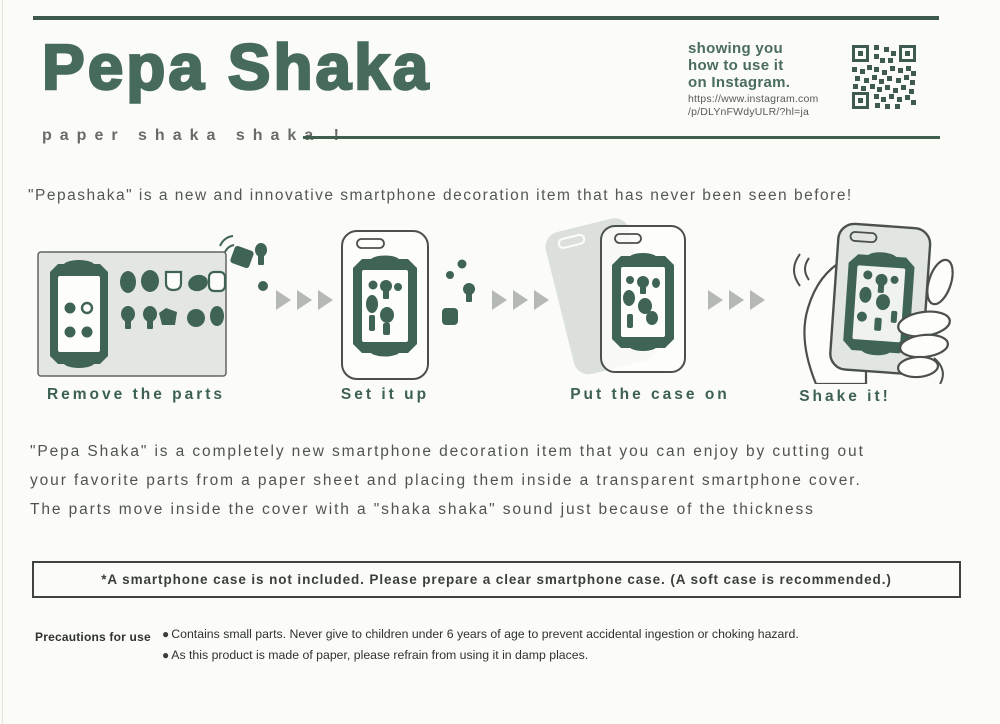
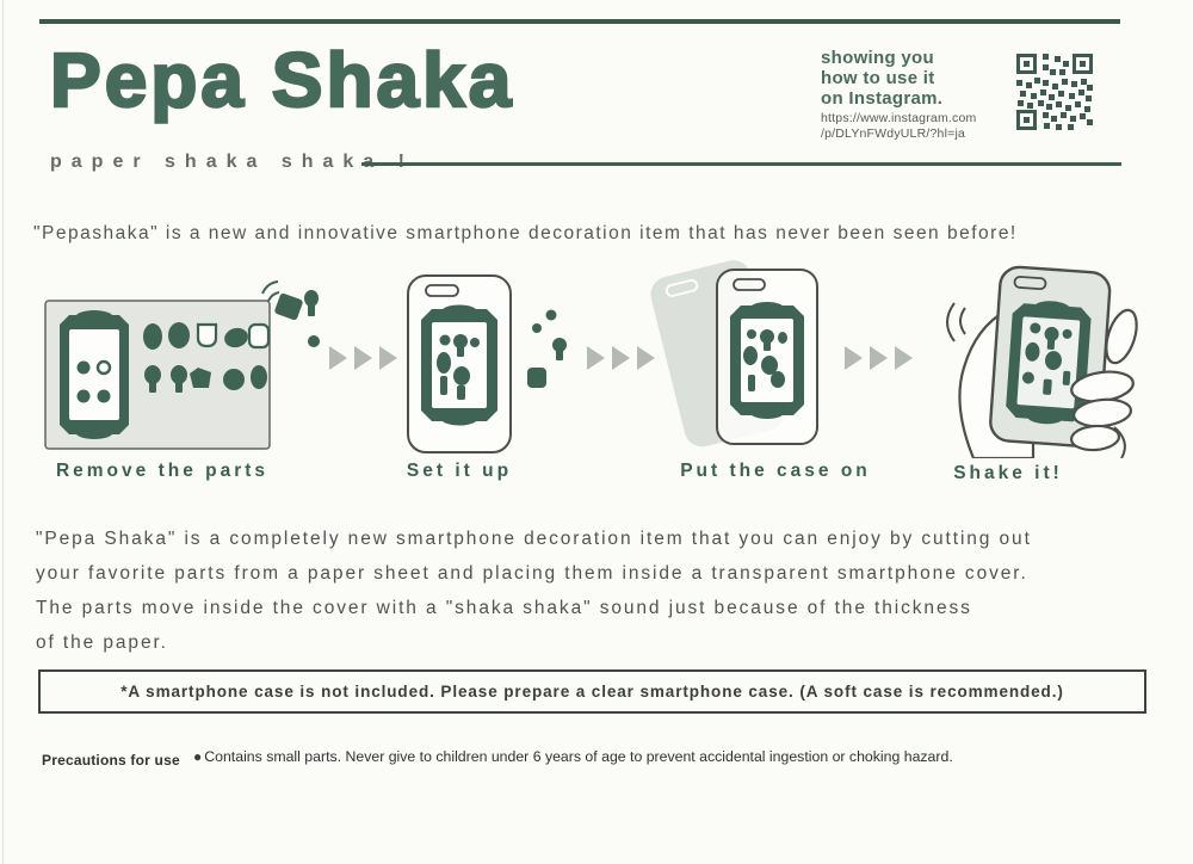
  Pepa Shaka
  paper shaka shak
  showing you
  how to use it
  on Instagram.
  https://www.instagram.com
  /p/DLYnFWdyULR/?hl=ja
  "Pepashaka" is a new and innovative smartphone decoration item that has never been seen before!
  Remove the parts
  Set it up
  Put the case on
  Shake it!
  "Pepa Shaka" is a completely new smartphone decoration item that you can enjoy by cutting out
  your favorite parts from a paper sheet and placing them inside a transparent smartphone cover.
  The parts move inside the cover with a "shaka shaka" sound just because of the thickness
+ of the paper.
  *A smartphone case is not included. Please prepare a clear smartphone case. (A soft case is recommended.)
  Precautions for use
  ● Contains small parts. Never give to children under 6 years of age to prevent accidental ingestion or choking hazard.
- ● As this product is made of paper, please refrain from using it in damp places.
